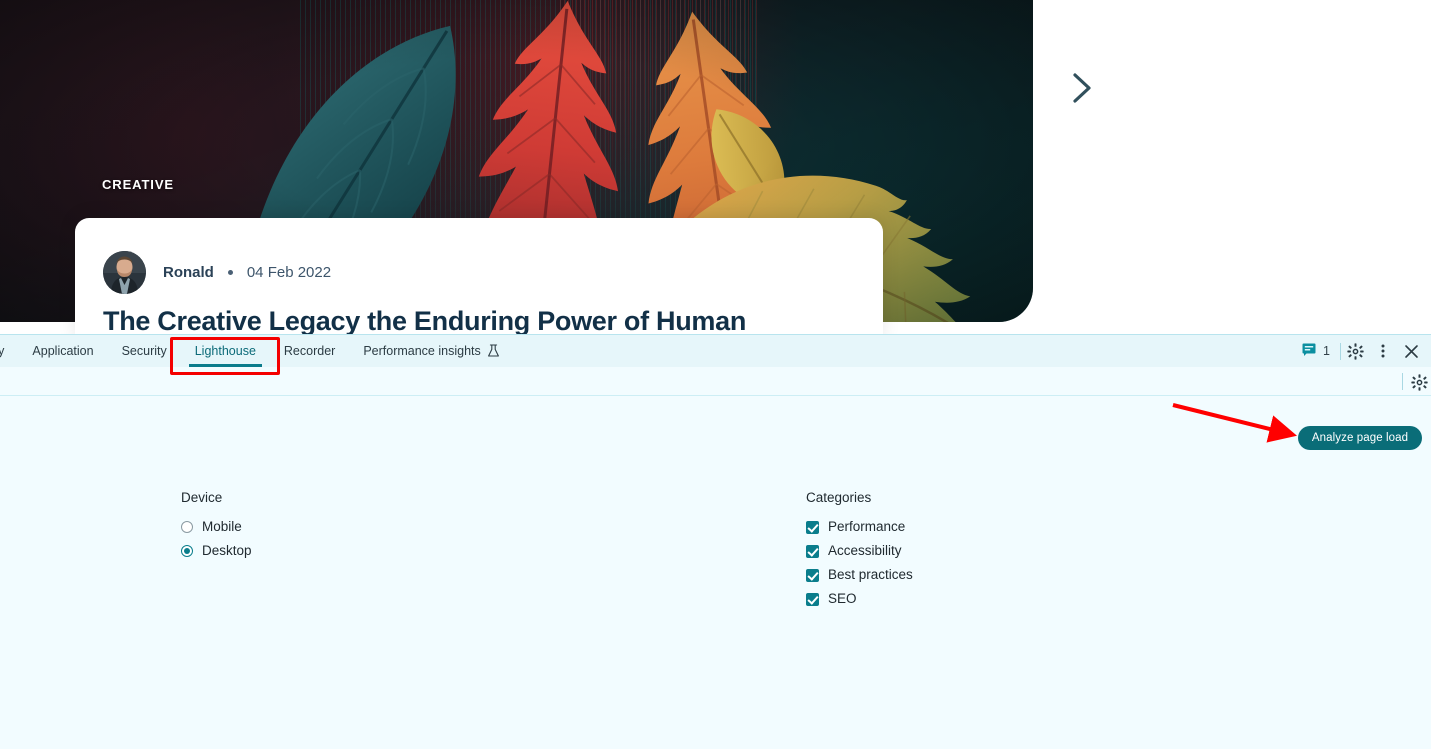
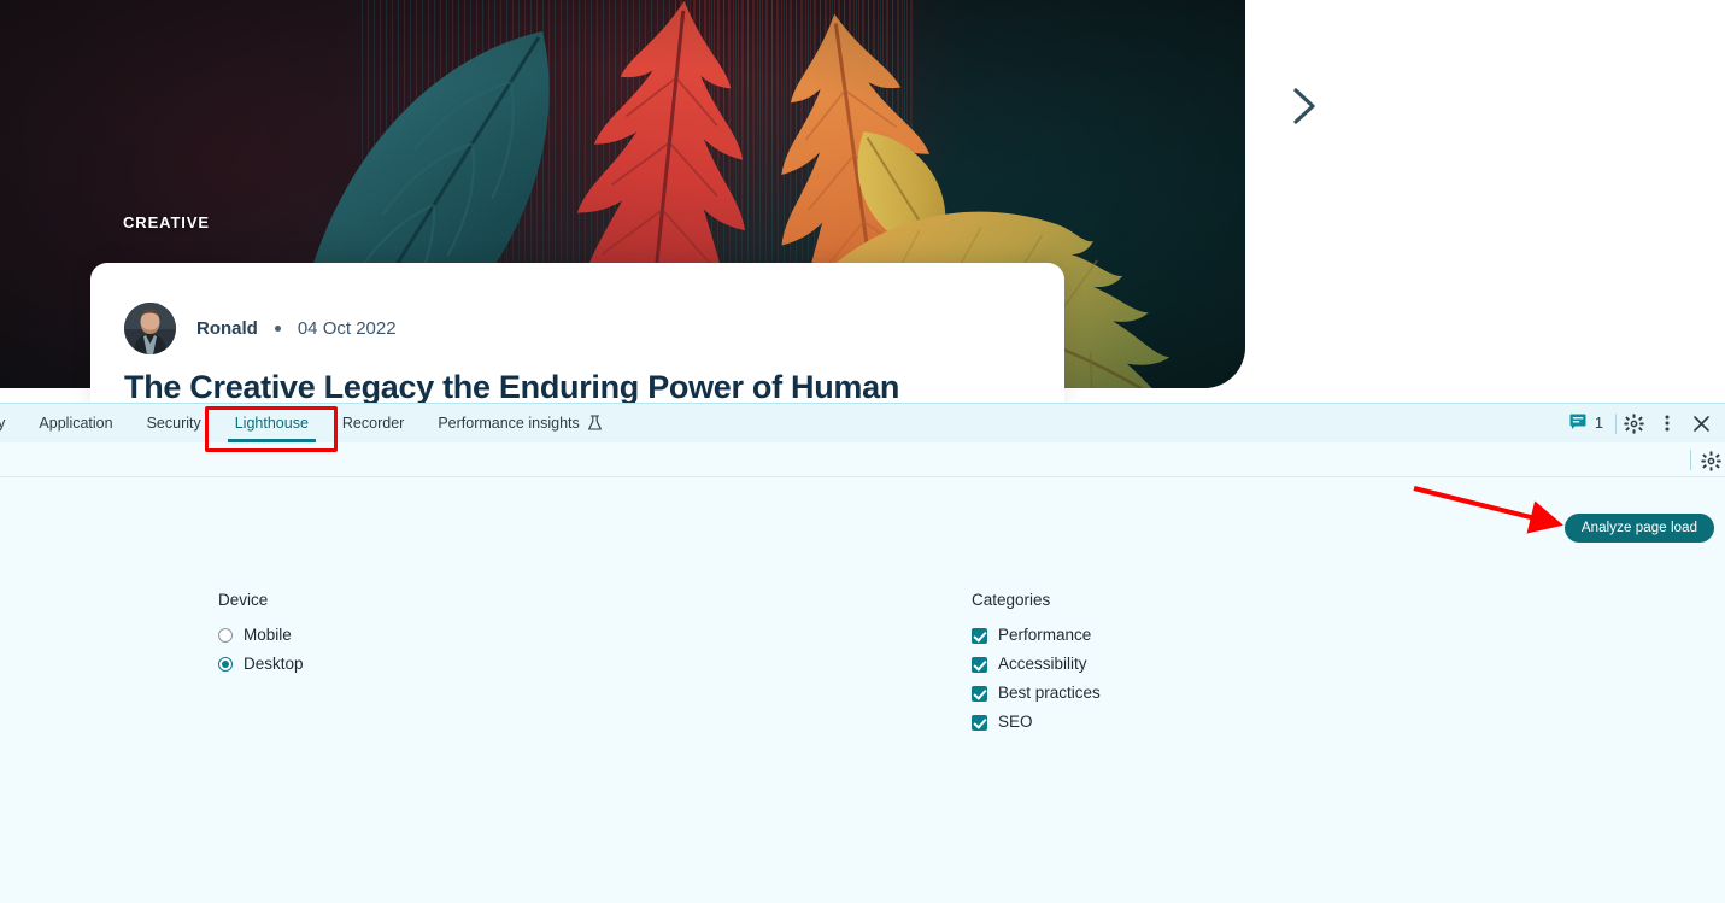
  CREATIVE
  Ronald
- 04 Feb 2022
+ 04 Oct 2022
  The Creative Legacy the Enduring Power of Human
  Application
  Security
  Lighthouse
  Recorder
  Performance insights
  1
  Device
  Mobile
  Desktop
  Categories
  Performance
  Accessibility
  Best practices
  SEO
  Analyze page load
